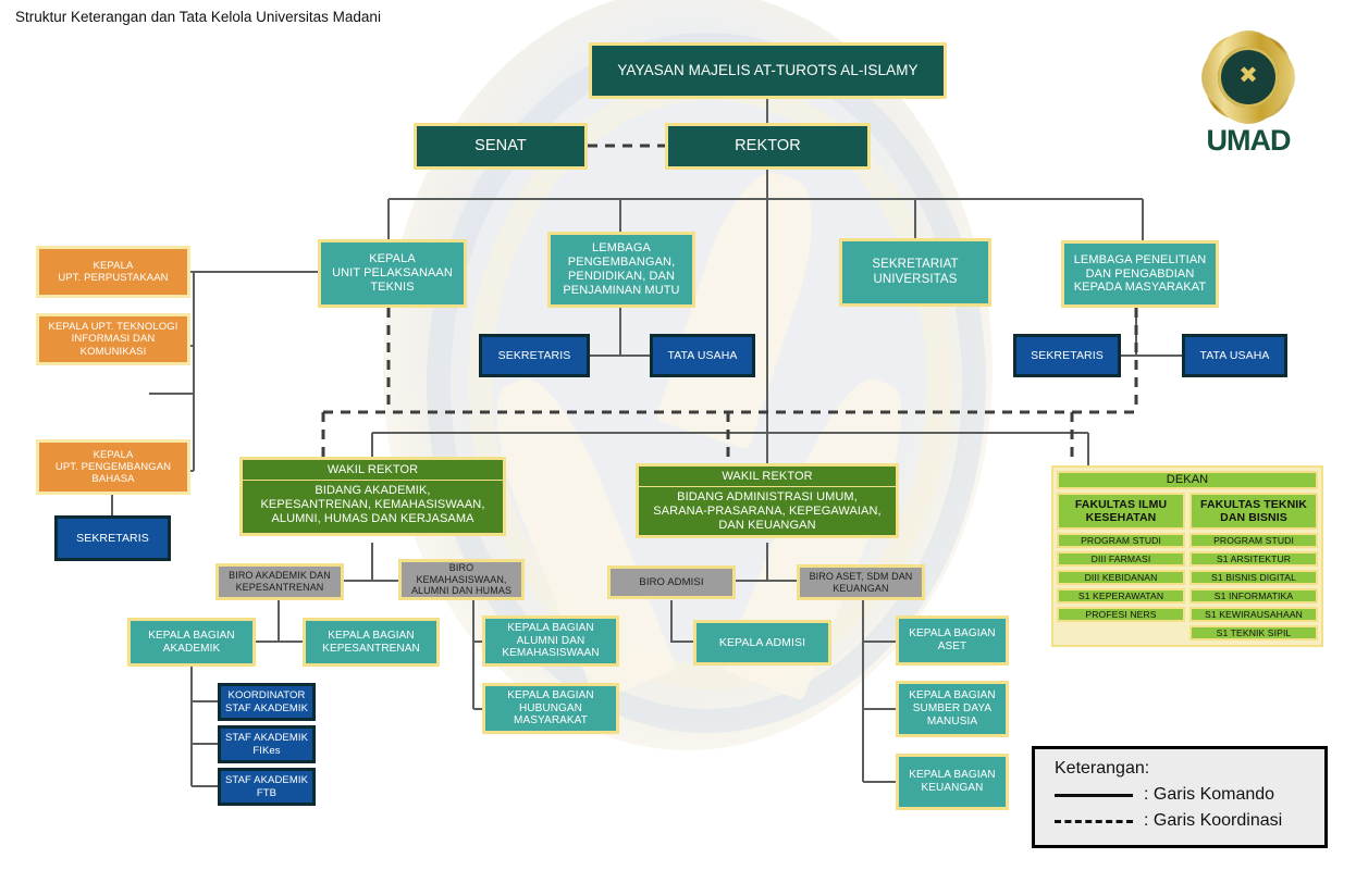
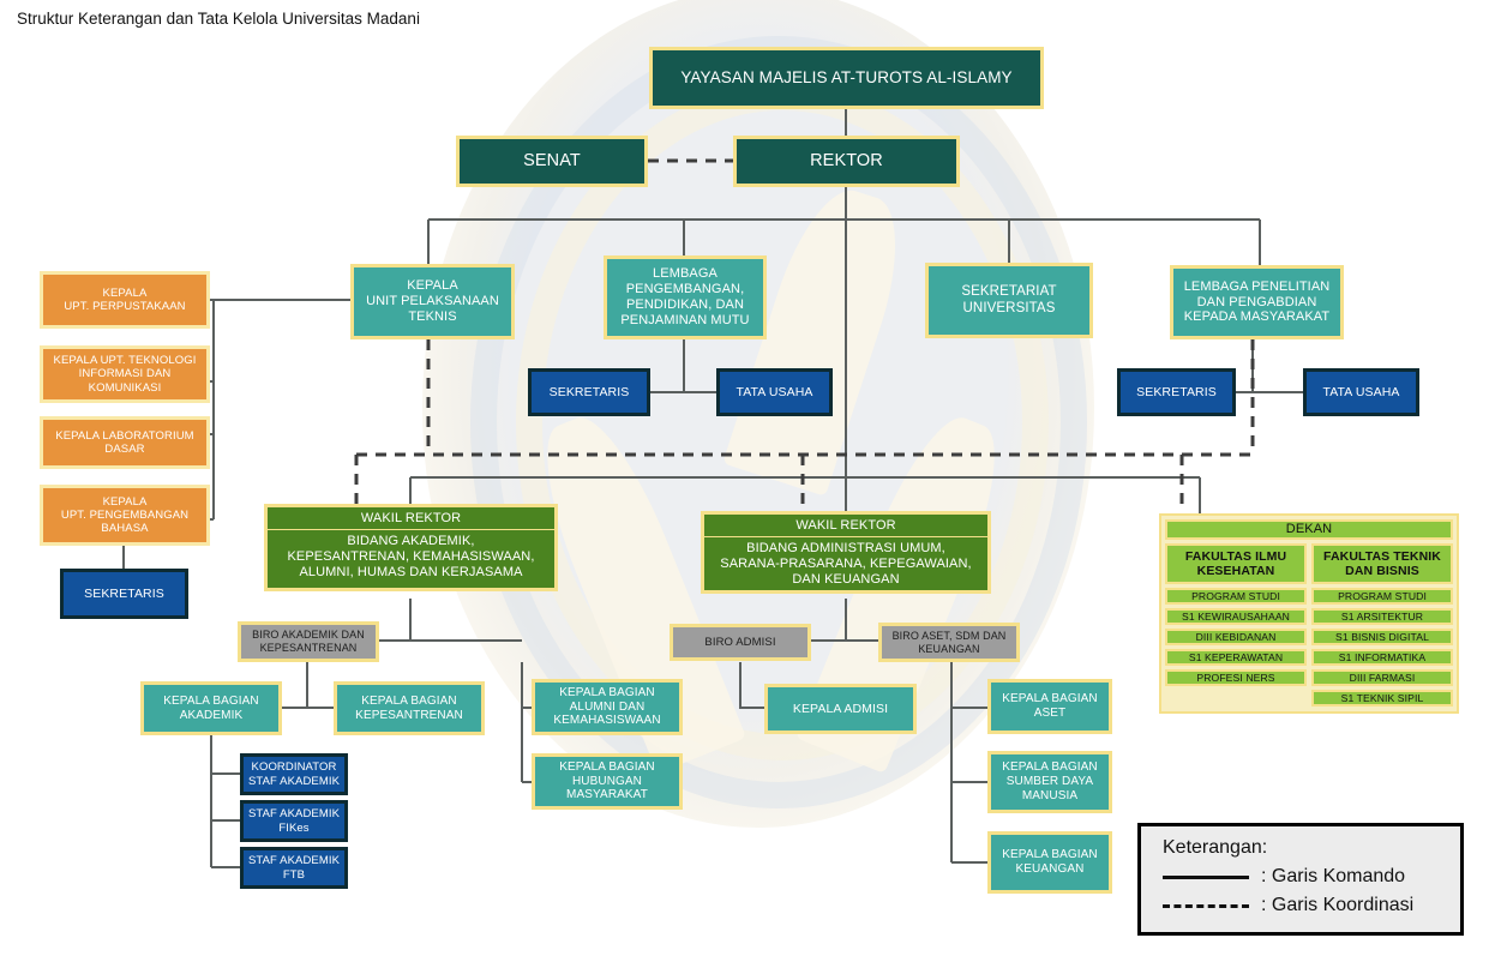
  Struktur Keterangan dan Tata Kelola Universitas Madani
- ✖
- UMAD
  YAYASAN MAJELIS AT-TUROTS AL-ISLAMY
  SENAT
  REKTOR
  KEPALA
  UNIT PELAKSANAAN
  TEKNIS
  LEMBAGA
  PENGEMBANGAN,
  PENDIDIKAN, DAN
  PENJAMINAN MUTU
  SEKRETARIAT
  UNIVERSITAS
  LEMBAGA PENELITIAN
  DAN PENGABDIAN
  KEPADA MASYARAKAT
  SEKRETARIS
  TATA USAHA
  SEKRETARIS
  TATA USAHA
  KEPALA
  UPT. PERPUSTAKAAN
  KEPALA UPT. TEKNOLOGI
  INFORMASI DAN
  KOMUNIKASI
+ KEPALA LABORATORIUM
+ DASAR
  KEPALA
  UPT. PENGEMBANGAN
  BAHASA
  SEKRETARIS
  WAKIL REKTOR
  BIDANG AKADEMIK,
  KEPESANTRENAN, KEMAHASISWAAN,
  ALUMNI, HUMAS DAN KERJASAMA
  WAKIL REKTOR
  BIDANG ADMINISTRASI UMUM,
  SARANA-PRASARANA, KEPEGAWAIAN,
  DAN KEUANGAN
  BIRO AKADEMIK DAN
  KEPESANTRENAN
- BIRO
- KEMAHASISWAAN,
- ALUMNI DAN HUMAS
  BIRO ADMISI
  BIRO ASET, SDM DAN
  KEUANGAN
  KEPALA BAGIAN
  AKADEMIK
  KEPALA BAGIAN
  KEPESANTRENAN
  KEPALA BAGIAN
  ALUMNI DAN
  KEMAHASISWAAN
  KEPALA BAGIAN
  HUBUNGAN
  MASYARAKAT
  KEPALA ADMISI
  KEPALA BAGIAN
  ASET
  KEPALA BAGIAN
  SUMBER DAYA
  MANUSIA
  KEPALA BAGIAN
  KEUANGAN
  KOORDINATOR
  STAF AKADEMIK
  STAF AKADEMIK
  FIKes
  STAF AKADEMIK
  FTB
  DEKAN
  FAKULTAS ILMU
  KESEHATAN
  PROGRAM STUDI
- DIII FARMASI
+ S1 KEWIRAUSAHAAN
  DIII KEBIDANAN
  S1 KEPERAWATAN
  PROFESI NERS
  FAKULTAS TEKNIK
  DAN BISNIS
  PROGRAM STUDI
  S1 ARSITEKTUR
  S1 BISNIS DIGITAL
  S1 INFORMATIKA
- S1 KEWIRAUSAHAAN
+ DIII FARMASI
  S1 TEKNIK SIPIL
  Keterangan:
  : Garis Komando
  : Garis Koordinasi
